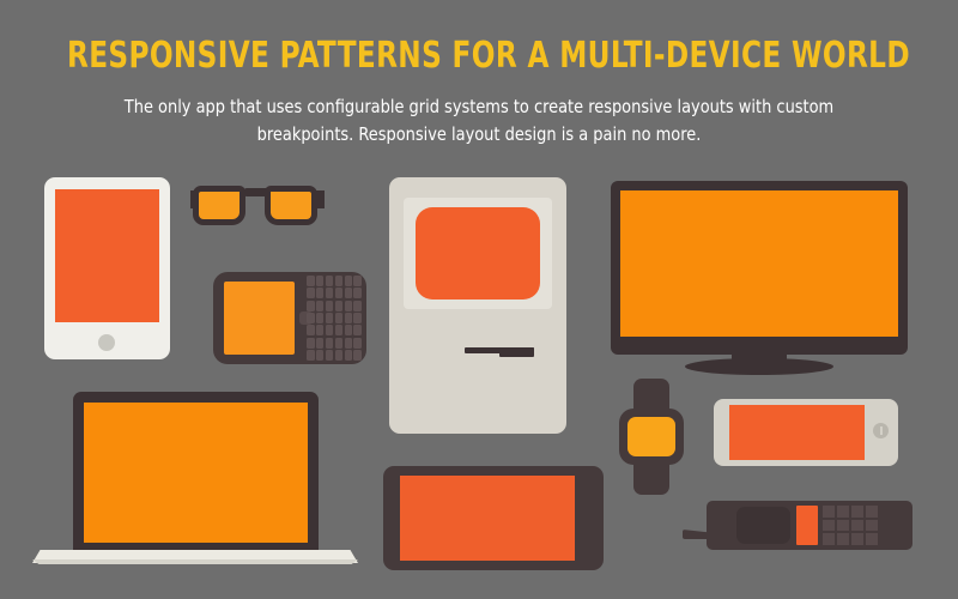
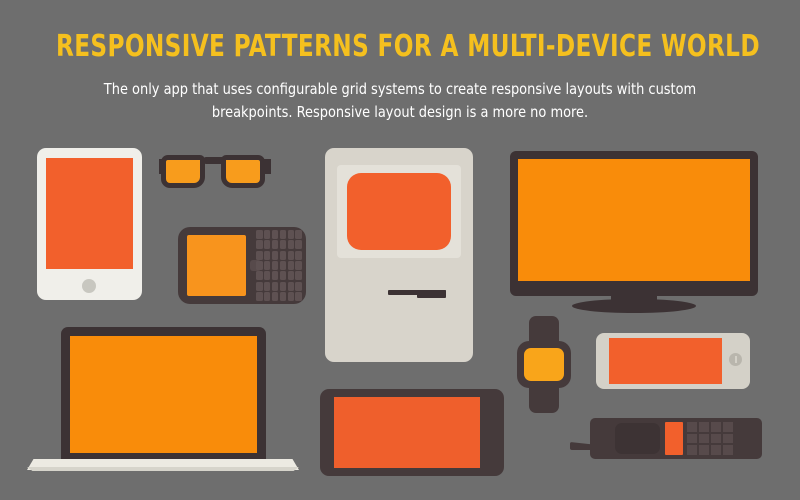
  RESPONSIVE PATTERNS FOR A MULTI-DEVICE WORLD
- The only app that uses configurable grid systems to create responsive layouts with custom breakpoints. Responsive layout design is a pain no more.
+ The only app that uses configurable grid systems to create responsive layouts with custom breakpoints. Responsive layout design is a more no more.
